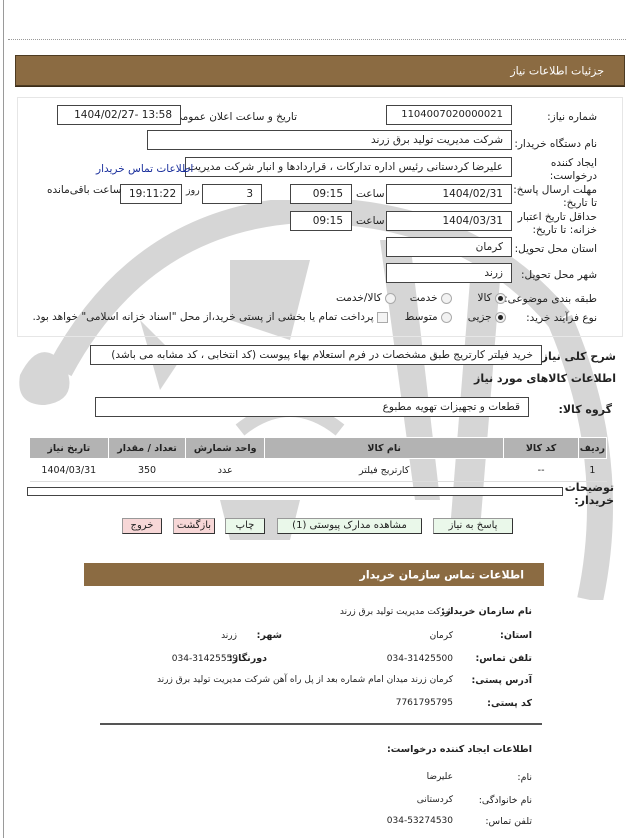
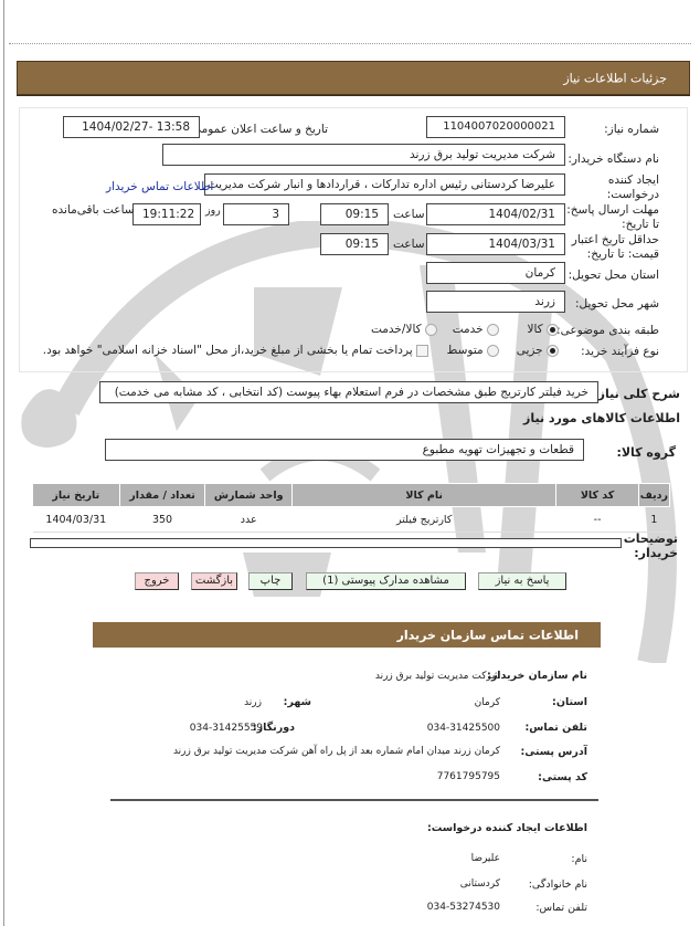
  جزئیات اطلاعات نیاز
  شماره نیاز:
  1104007020000021
  تاریخ و ساعت اعلان عموم
  1404/02/27- 13:58
  نام دستگاه خریدار:
  شرکت مدیریت تولید برق زرند
  ایجاد کننده درخواست:
  علیرضا کردستانی رئیس اداره تدارکات ، قراردادها و انبار شرکت مدیریت
  اطلاعات تماس خریدار
  مهلت ارسال پاسخ: تا تاریخ:
  1404/02/31
  ساعت
  09:15
  3
  روز
  19:11:22
  ساعت باقی‌مانده
- حداقل تاریخ اعتبار خزانه: تا تاریخ:
+ حداقل تاریخ اعتبار قیمت: تا تاریخ:
  1404/03/31
  ساعت
  09:15
  استان محل تحویل:
  کرمان
  شهر محل تحویل:
  زرند
  طبقه بندی موضوعی
  کالا
  خدمت
  کالا/خدمت
  نوع فرآیند خرید:
  جزیی
  متوسط
- پرداخت تمام یا بخشی از پستی خرید،از محل "اسناد خزانه اسلامی" خواهد بود.
+ پرداخت تمام یا بخشی از مبلغ خرید،از محل "اسناد خزانه اسلامی" خواهد بود.
  شرح کلی نیاز
- خرید فیلتر کارتریج طبق مشخصات در فرم استعلام بهاء پیوست (کد انتخابی ، کد مشابه می باشد)
+ خرید فیلتر کارتریج طبق مشخصات در فرم استعلام بهاء پیوست (کد انتخابی ، کد مشابه می خدمت)
  اطلاعات کالاهای مورد نیاز
  گروه کالا:
  قطعات و تجهیزات تهویه مطبوع
  ردیف	کد کالا	نام کالا	واحد شمارش	تعداد / مقدار	تاریخ نیاز
  1	--	کارتریج فیلتر	عدد	350	1404/03/31
  توضیحات خریدار:
  پاسخ به نیاز
  مشاهده مدارک پیوستی (1)
  چاپ
  بازگشت
  خروج
  اطلاعات تماس سازمان خریدار
  نام سازمان خریدار:
  شرکت مدیریت تولید برق زرند
  استان:
  کرمان
  شهر:
  زرند
  تلفن تماس:
  034-31425500
  دورنگار:
  034-31425559
  آدرس پستی:
  کرمان زرند میدان امام شماره بعد از پل راه آهن شرکت مدیریت تولید برق زرند
  کد پستی:
  7761795795
  اطلاعات ایجاد کننده درخواست:
  نام:
  علیرضا
  نام خانوادگی:
  کردستانی
  تلفن تماس:
  034-53274530
